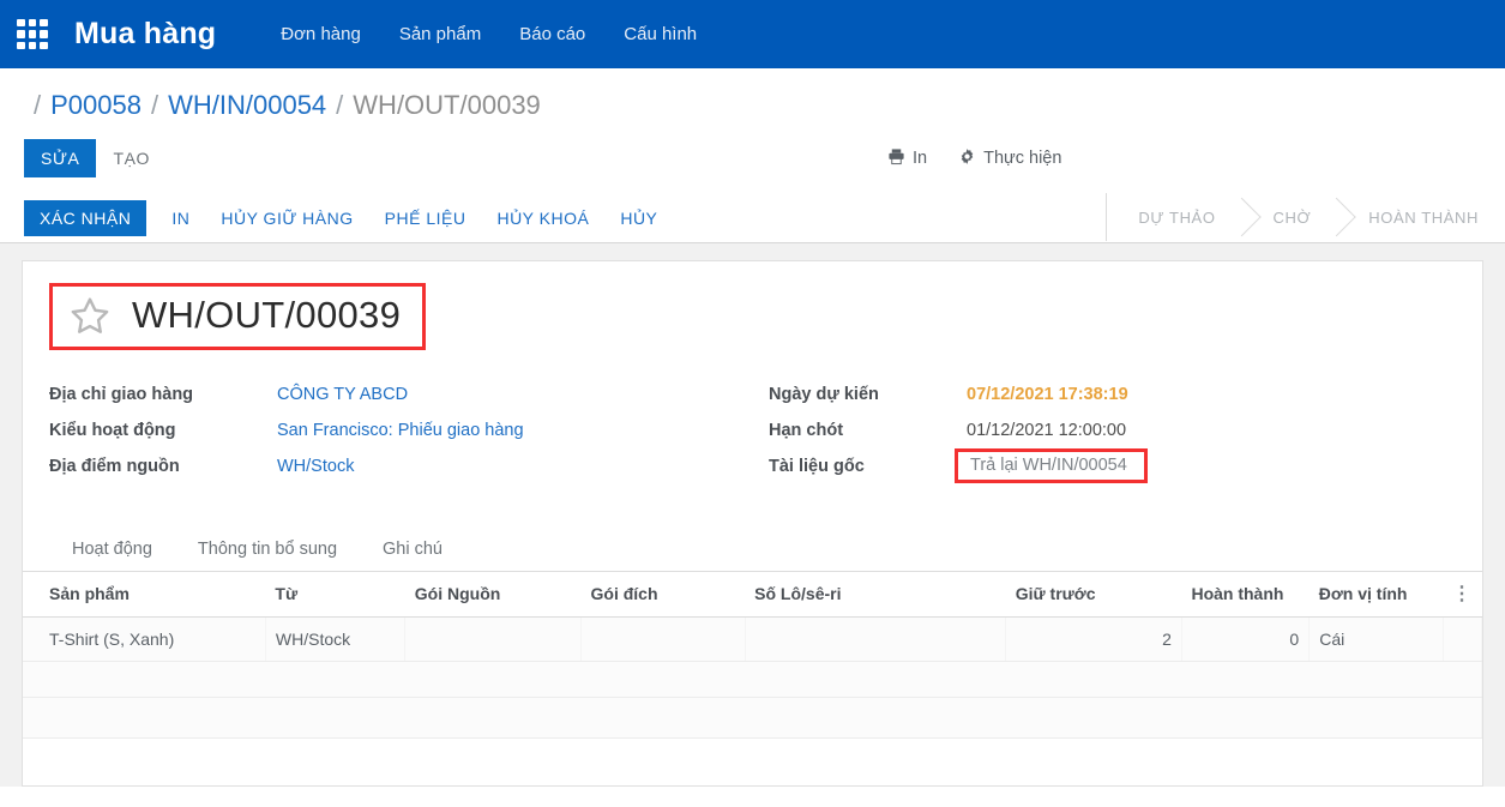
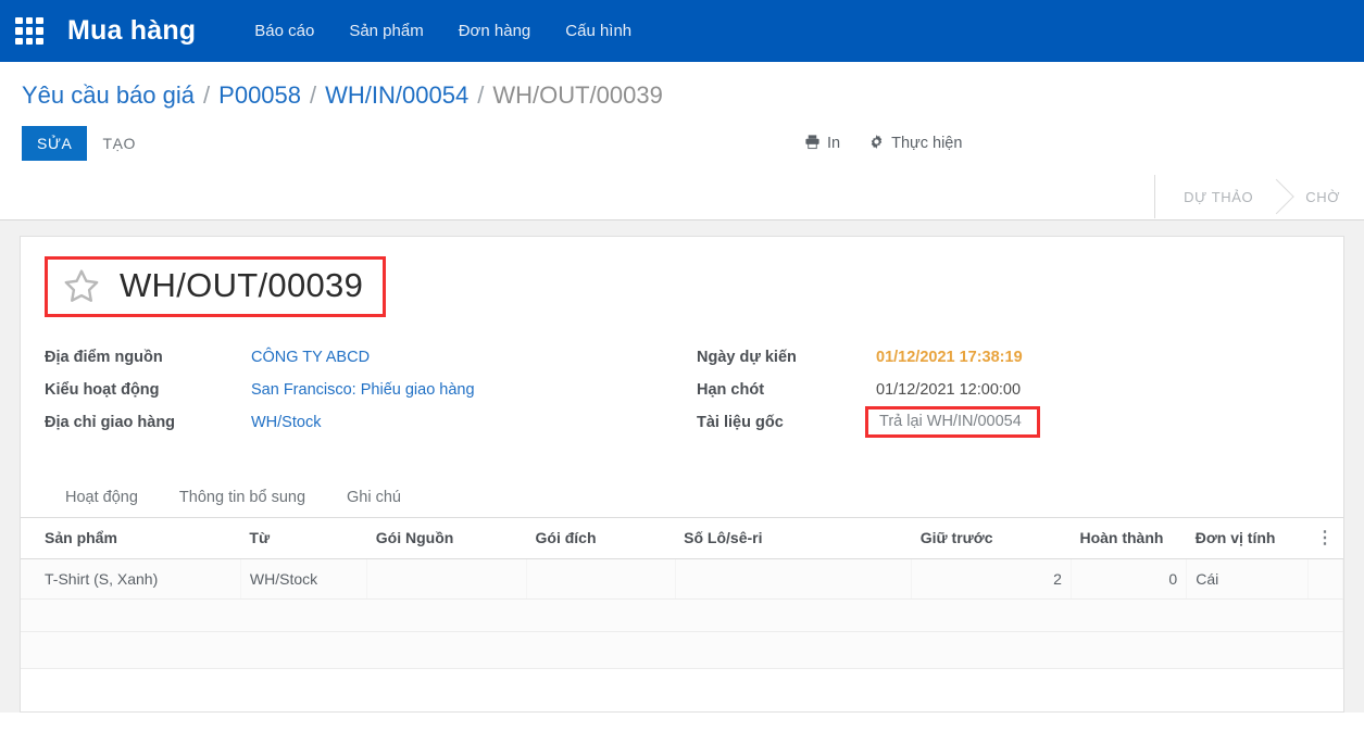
  Mua hàng
- Đơn hàng
+ Báo cáo
  Sản phẩm
- Báo cáo
+ Đơn hàng
  Cấu hình
+ Yêu cầu báo giá
  /
  P00058
  /
  WH/IN/00054
  /
  WH/OUT/00039
  SỬA
  TẠO
  In
  Thực hiện
- XÁC NHẬN
- IN
- HỦY GIỮ HÀNG
- PHẾ LIỆU
- HỦY KHOÁ
- HỦY
  DỰ THẢO
  CHỜ
- HOÀN THÀNH
  WH/OUT/00039
- Địa chỉ giao hàng
+ Địa điểm nguồn
  CÔNG TY ABCD
  Kiểu hoạt động
  San Francisco: Phiếu giao hàng
- Địa điểm nguồn
+ Địa chỉ giao hàng
  WH/Stock
  Ngày dự kiến
- 07/12/2021 17:38:19
+ 01/12/2021 17:38:19
  Hạn chót
  01/12/2021 12:00:00
  Tài liệu gốc
  Trả lại WH/IN/00054
  Hoạt động
  Thông tin bổ sung
  Ghi chú
  Sản phẩm	Từ	Gói Nguồn	Gói đích	Số Lô/sê-ri	Giữ trước	Hoàn thành	Đơn vị tính	⋮
  T-Shirt (S, Xanh)	WH/Stock				2	0	Cái
